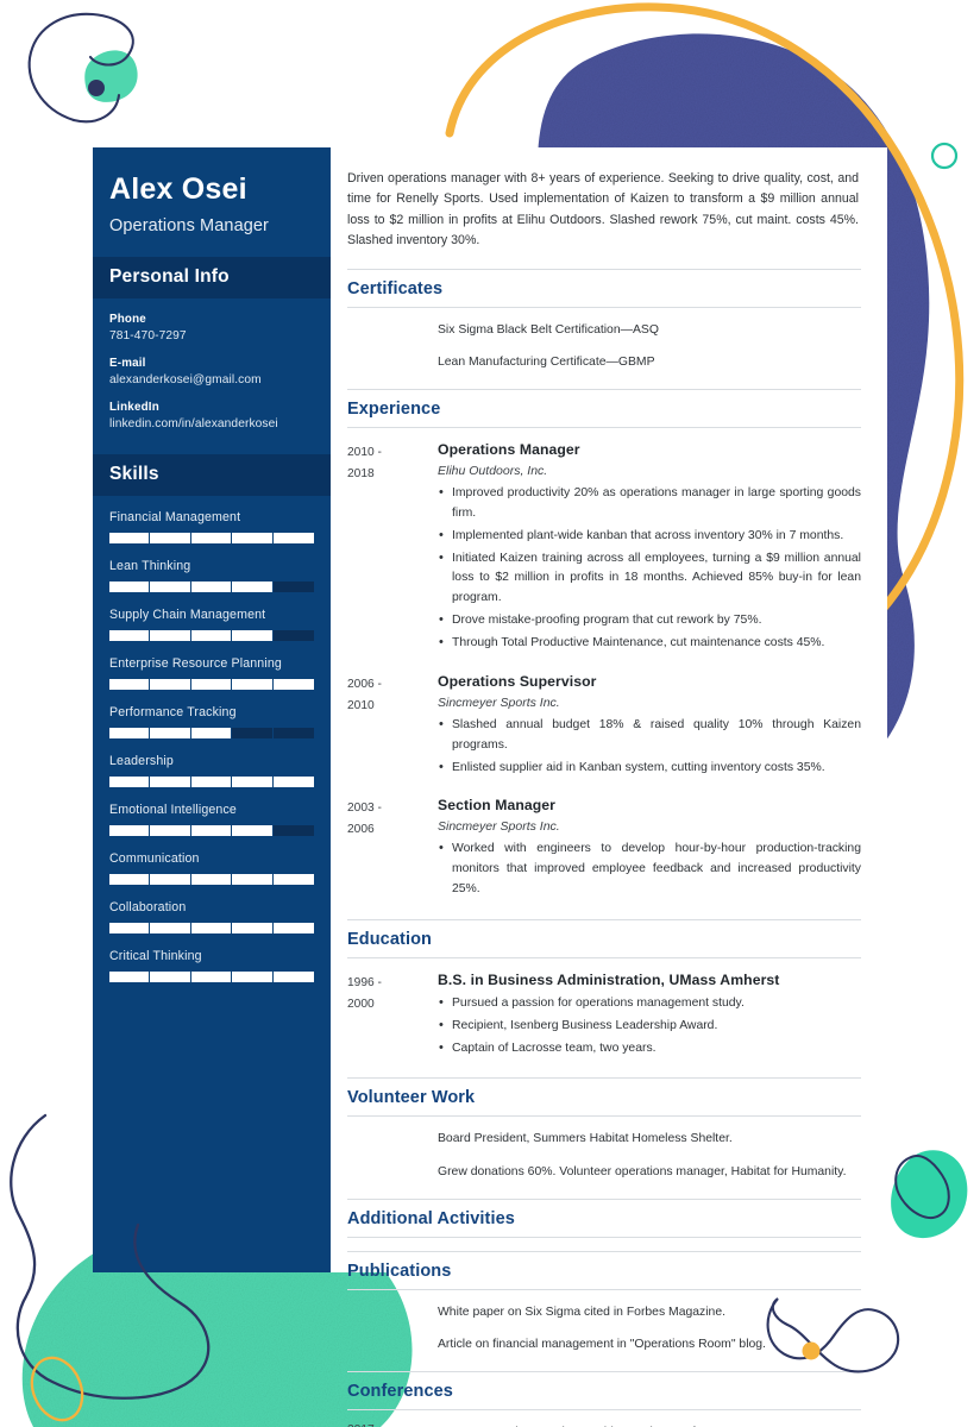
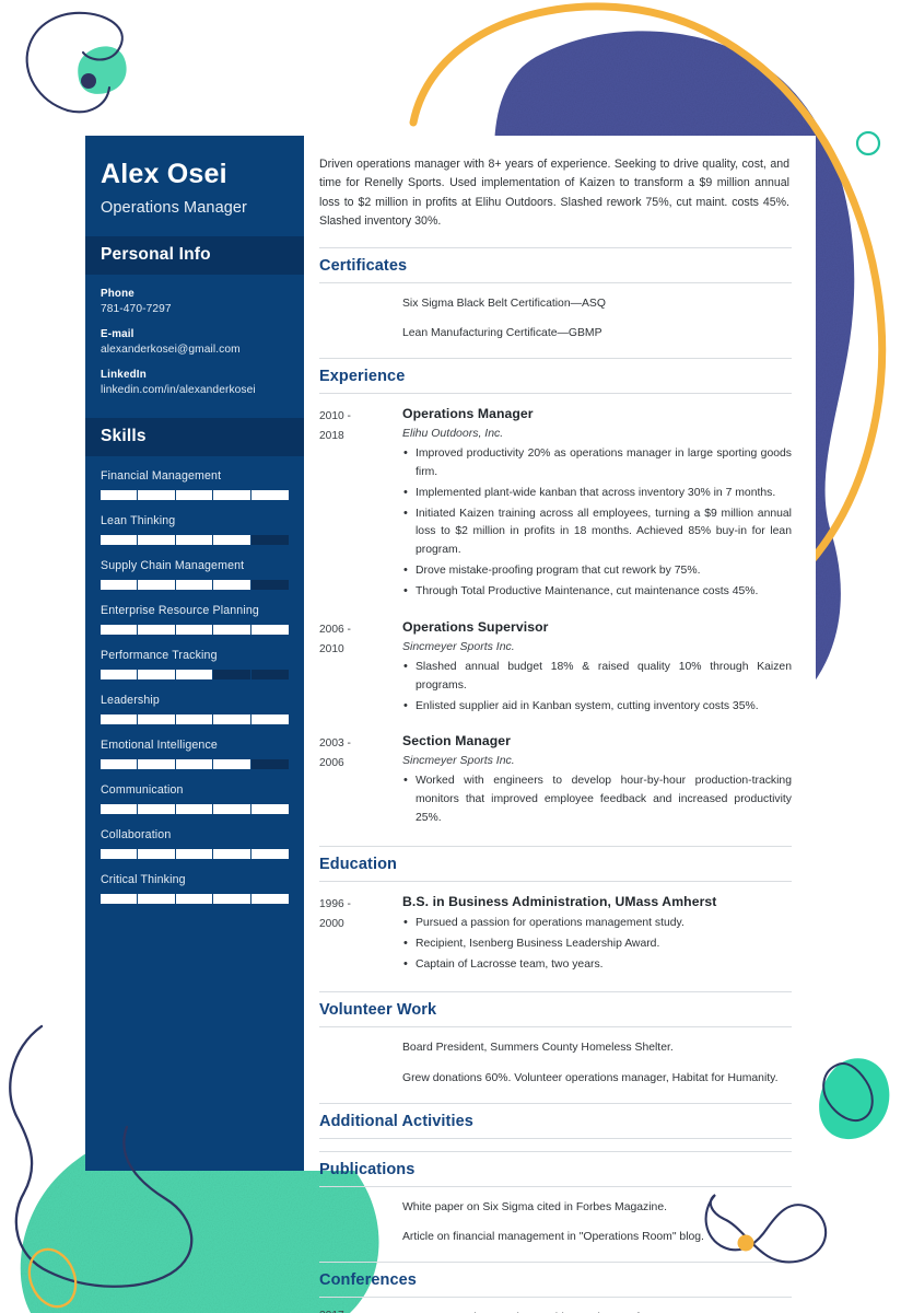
  Alex Osei
  Operations Manager
  Personal Info
  Phone
  781-470-7297
  E-mail
  alexanderkosei@gmail.com
  LinkedIn
  linkedin.com/in/alexanderkosei
  Skills
  Financial Management
  Lean Thinking
  Supply Chain Management
  Enterprise Resource Planning
  Performance Tracking
  Leadership
  Emotional Intelligence
  Communication
  Collaboration
  Critical Thinking
  Driven operations manager with 8+ years of experience. Seeking to drive quality, cost, and time for Renelly Sports. Used implementation of Kaizen to transform a $9 million annual loss to $2 million in profits at Elihu Outdoors. Slashed rework 75%, cut maint. costs 45%. Slashed inventory 30%.
  Certificates
  Six Sigma Black Belt Certification—ASQ
  Lean Manufacturing Certificate—GBMP
  Experience
  2010 -
  2018
  Operations Manager
  Elihu Outdoors, Inc.
  Improved productivity 20% as operations manager in large sporting goods firm.
  Implemented plant-wide kanban that across inventory 30% in 7 months.
  Initiated Kaizen training across all employees, turning a $9 million annual loss to $2 million in profits in 18 months. Achieved 85% buy-in for lean program.
  Drove mistake-proofing program that cut rework by 75%.
  Through Total Productive Maintenance, cut maintenance costs 45%.
  2006 -
  2010
  Operations Supervisor
  Sincmeyer Sports Inc.
  Slashed annual budget 18% & raised quality 10% through Kaizen programs.
  Enlisted supplier aid in Kanban system, cutting inventory costs 35%.
  2003 -
  2006
  Section Manager
  Sincmeyer Sports Inc.
  Worked with engineers to develop hour-by-hour production-tracking monitors that improved employee feedback and increased productivity 25%.
  Education
  1996 -
  2000
  B.S. in Business Administration, UMass Amherst
  Pursued a passion for operations management study.
  Recipient, Isenberg Business Leadership Award.
  Captain of Lacrosse team, two years.
  Volunteer Work
- Board President, Summers Habitat Homeless Shelter.
+ Board President, Summers County Homeless Shelter.
  Grew donations 60%. Volunteer operations manager, Habitat for Humanity.
  Additional Activities
  Publications
  White paper on Six Sigma cited in Forbes Magazine.
  Article on financial management in "Operations Room" blog.
  Conferences
